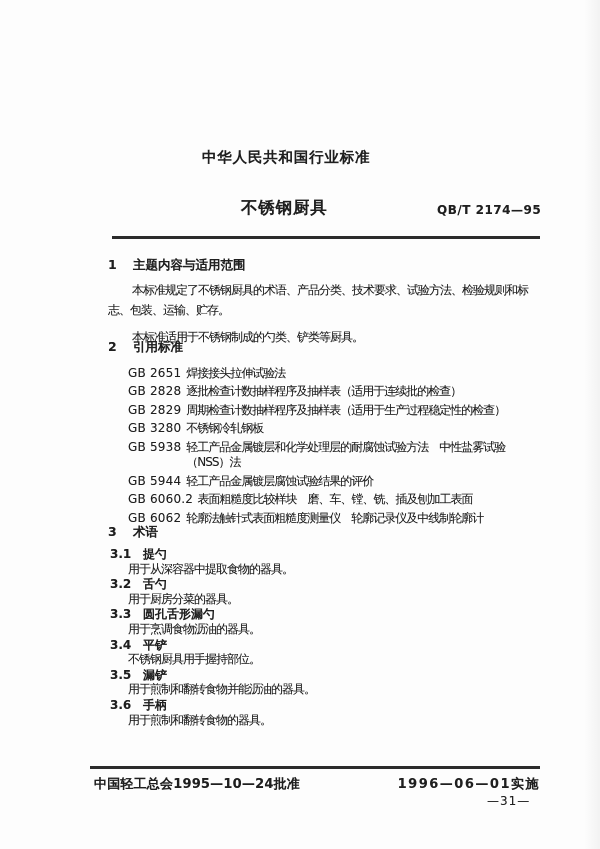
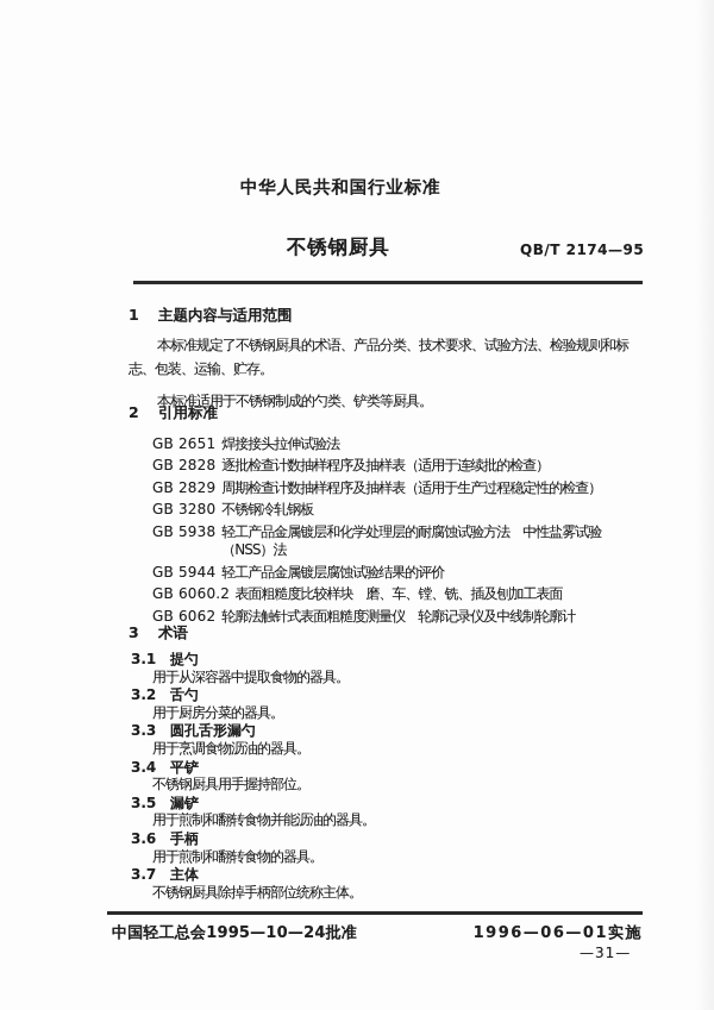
  中华人民共和国行业标准
  不锈钢厨具
  QB/T 2174—95
  1 主题内容与适用范围
  本标准规定了不锈钢厨具的术语、产品分类、技术要求、试验方法、检验规则和标志、包装、运输、贮存。
  本标准适用于不锈钢制成的勺类、铲类等厨具。
  2 引用标准
  GB 2651
  焊接接头拉伸试验法
  GB 2828
  逐批检查计数抽样程序及抽样表（适用于连续批的检查）
  GB 2829
  周期检查计数抽样程序及抽样表（适用于生产过程稳定性的检查）
  GB 3280
  不锈钢冷轧钢板
  GB 5938
  轻工产品金属镀层和化学处理层的耐腐蚀试验方法 中性盐雾试验（NSS）法
  GB 5944
  轻工产品金属镀层腐蚀试验结果的评价
  GB 6060.2
  表面粗糙度比较样块 磨、车、镗、铣、插及刨加工表面
  GB 6062
  轮廓法触针式表面粗糙度测量仪 轮廓记录仪及中线制轮廓计
  3 术语
  3.1 提勺
  用于从深容器中提取食物的器具。
  3.2 舌勺
  用于厨房分菜的器具。
  3.3 圆孔舌形漏勺
  用于烹调食物沥油的器具。
  3.4 平铲
  不锈钢厨具用手握持部位。
  3.5 漏铲
  用于煎制和翻转食物并能沥油的器具。
  3.6 手柄
  用于煎制和翻转食物的器具。
+ 3.7 主体
+ 不锈钢厨具除掉手柄部位统称主体。
  中国轻工总会1995—10—24批准
  1996—06—01实施
  —31—
